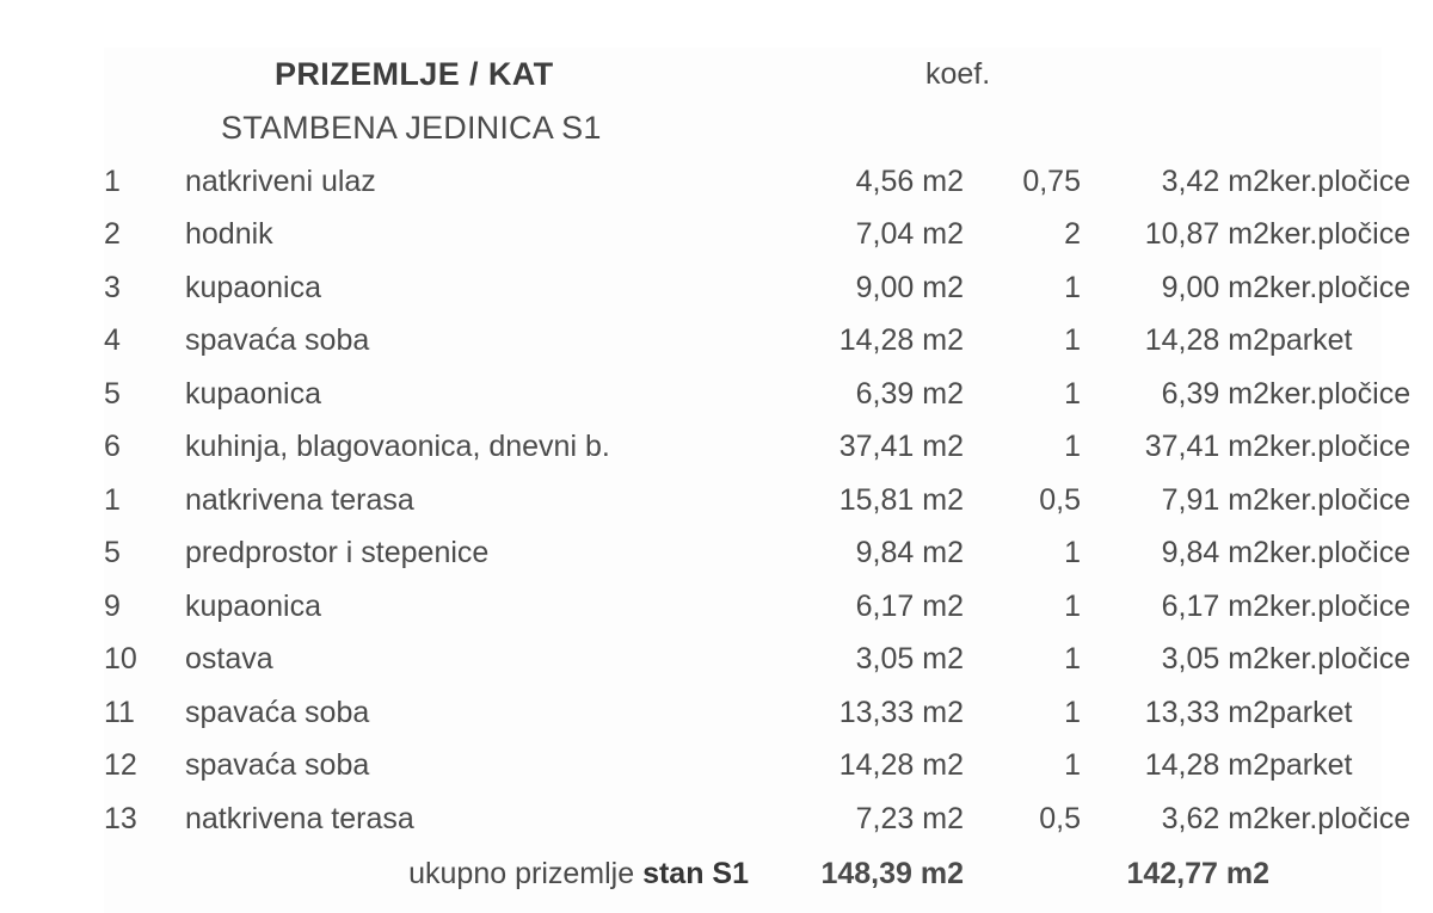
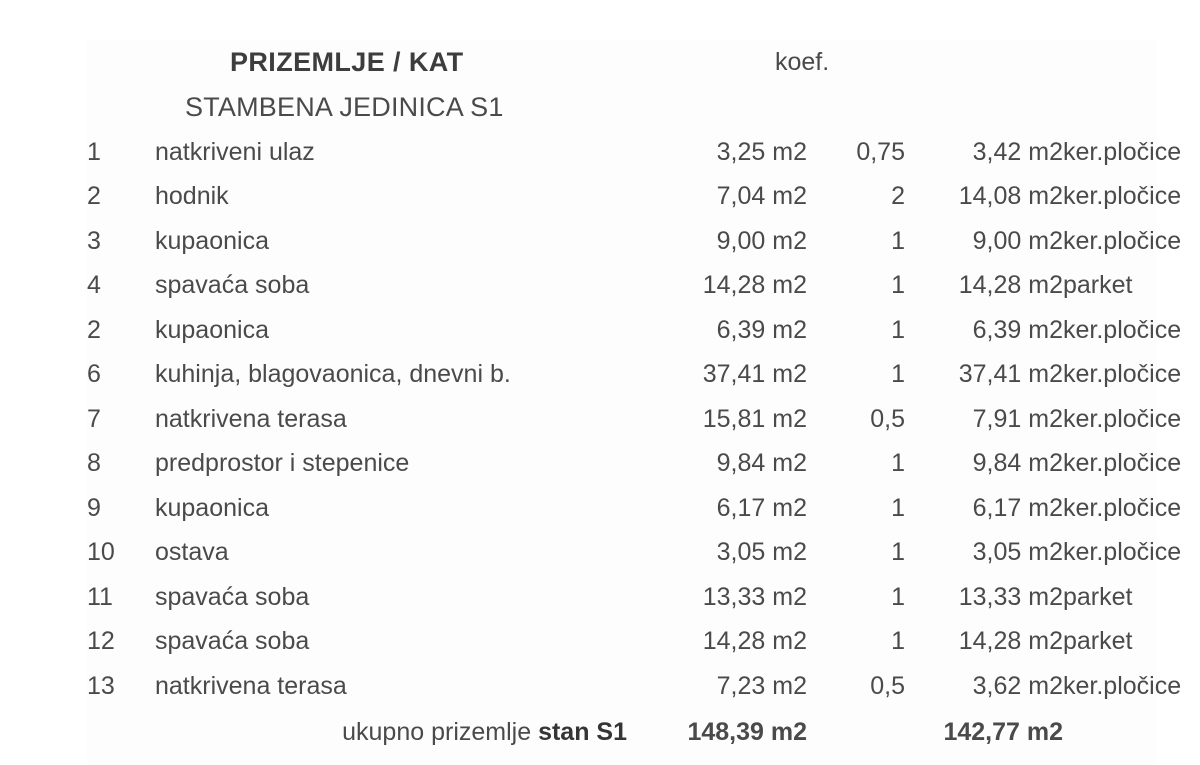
  PRIZEMLJE / KAT koef.
  STAMBENA JEDINICA S1
- 1	natkriveni ulaz	4,56 m2	0,75	3,42 m2	ker.pločice
+ 1	natkriveni ulaz	3,25 m2	0,75	3,42 m2	ker.pločice
- 2	hodnik	7,04 m2	2	10,87 m2	ker.pločice
+ 2	hodnik	7,04 m2	2	14,08 m2	ker.pločice
  3	kupaonica	9,00 m2	1	9,00 m2	ker.pločice
  4	spavaća soba	14,28 m2	1	14,28 m2	parket
- 5	kupaonica	6,39 m2	1	6,39 m2	ker.pločice
+ 2	kupaonica	6,39 m2	1	6,39 m2	ker.pločice
  6	kuhinja, blagovaonica, dnevni b.	37,41 m2	1	37,41 m2	ker.pločice
- 1	natkrivena terasa	15,81 m2	0,5	7,91 m2	ker.pločice
+ 7	natkrivena terasa	15,81 m2	0,5	7,91 m2	ker.pločice
- 5	predprostor i stepenice	9,84 m2	1	9,84 m2	ker.pločice
+ 8	predprostor i stepenice	9,84 m2	1	9,84 m2	ker.pločice
  9	kupaonica	6,17 m2	1	6,17 m2	ker.pločice
  10	ostava	3,05 m2	1	3,05 m2	ker.pločice
  11	spavaća soba	13,33 m2	1	13,33 m2	parket
  12	spavaća soba	14,28 m2	1	14,28 m2	parket
  13	natkrivena terasa	7,23 m2	0,5	3,62 m2	ker.pločice
  	ukupno prizemlje stan S1	148,39 m2		142,77 m2
